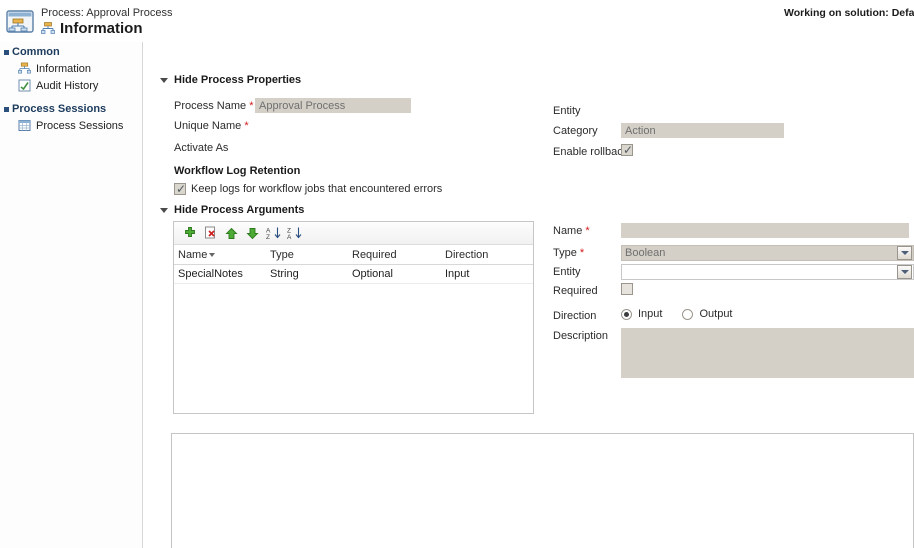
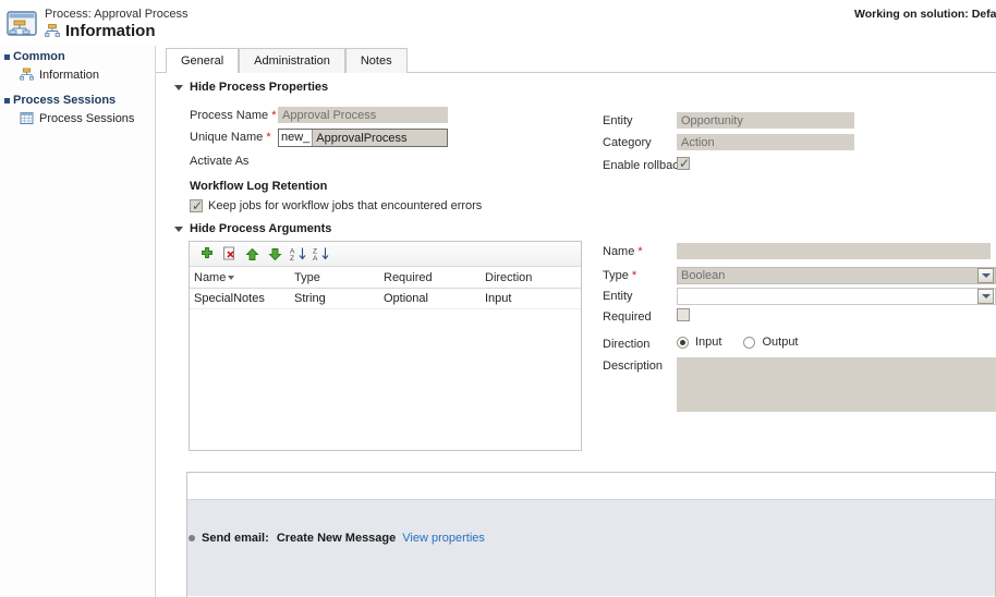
  Process: Approval Process
  Information
  Working on solution: Defa
  Common
  Information
- Audit History
  Process Sessions
  Process Sessions
+ General
+ Administration
+ Notes
  Hide Process Properties
  Process Name *
  Approval Process
  Unique Name *
+ new_
+ ApprovalProcess
  Activate As
  Entity
+ Opportunity
  Category
  Action
  Enable rollbac
  ✓
  Workflow Log Retention
  ✓
- Keep logs for workflow jobs that encountered errors
+ Keep jobs for workflow jobs that encountered errors
  Hide Process Arguments
  Name
  Type
  Required
  Direction
  SpecialNotes
  String
  Optional
  Input
  Name *
  Type *
  Boolean
  Entity
  Required
  Direction
  Input
  Output
  Description
+ Send email: Create New Message
+ View properties
